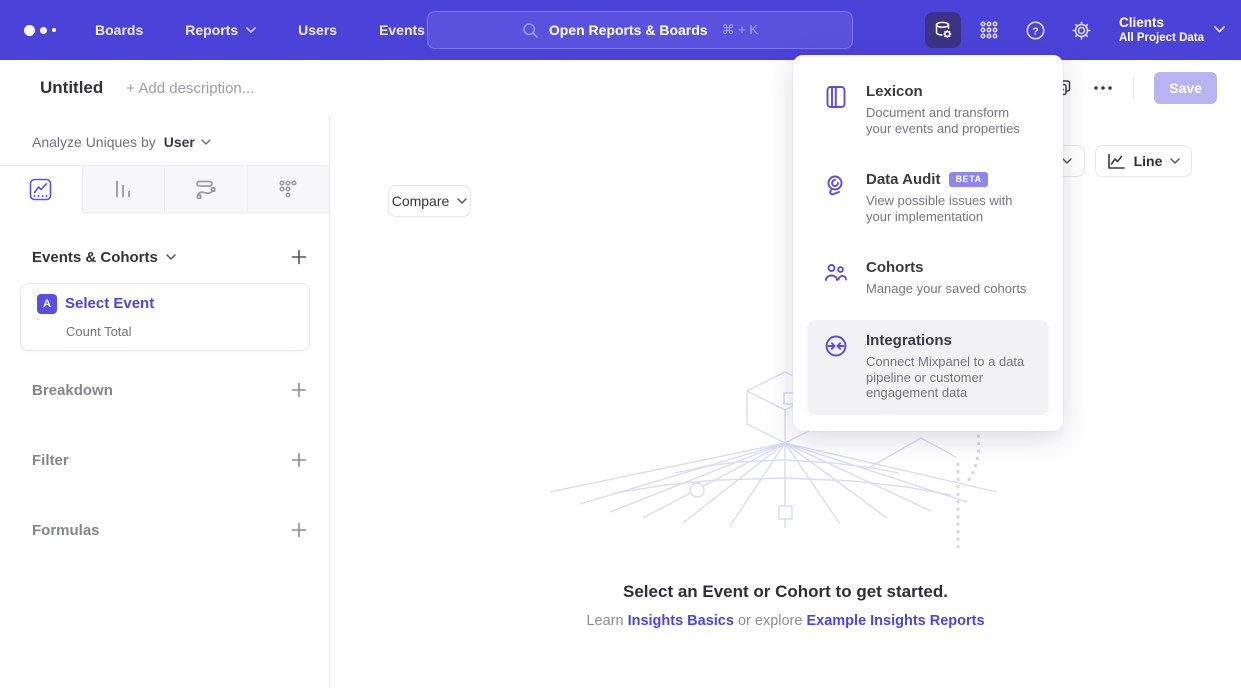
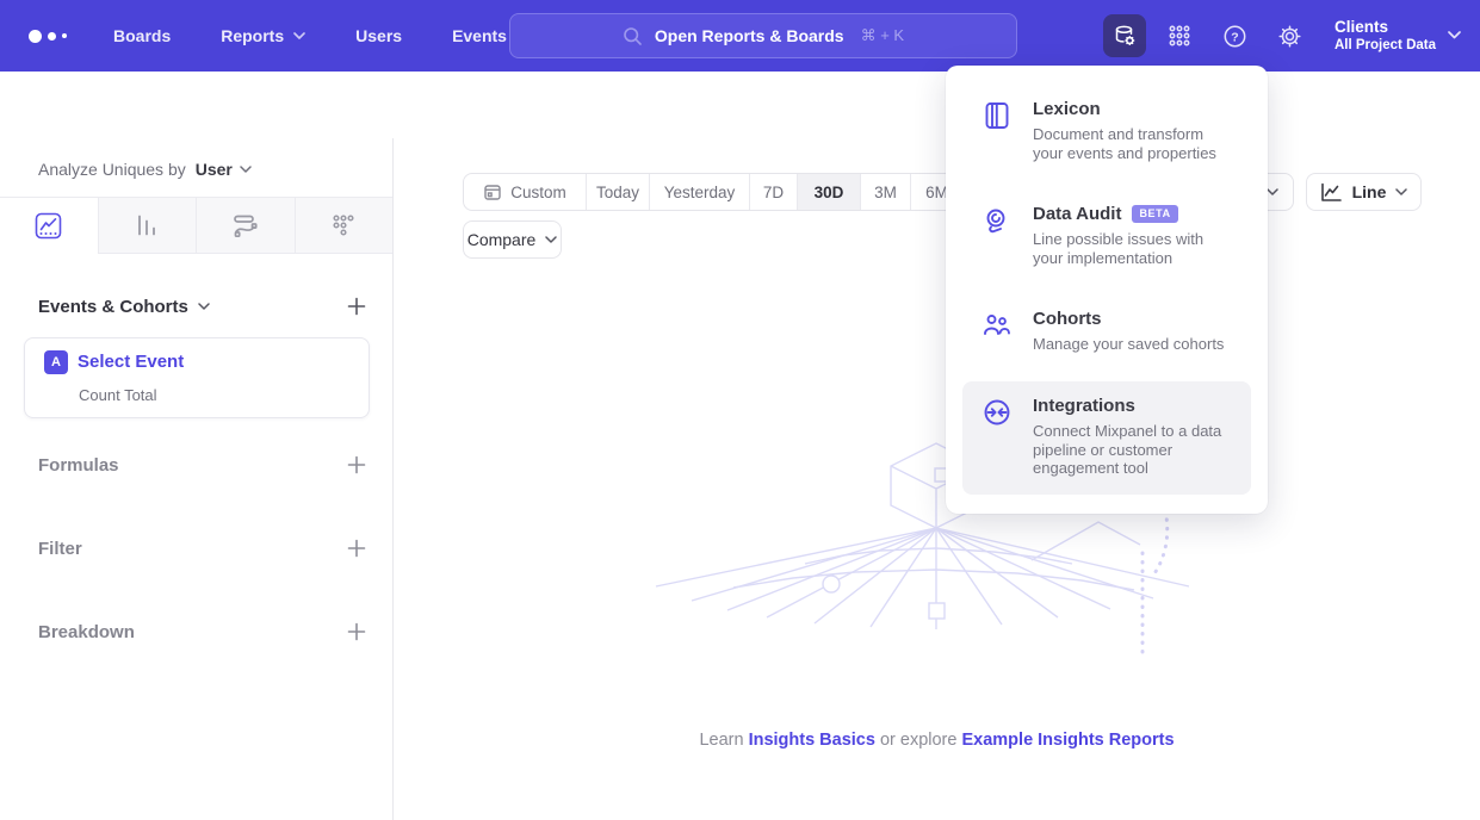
  Boards
  Reports
  Users
  Events
  Open Reports & Boards
  ⌘ + K
  ?
  Clients
  All Project Data
- Untitled
- + Add description...
- Save
  Analyze Uniques by
  User
  Events & Cohorts
  A
  Select Event
  Count Total
- Breakdown
+ Formulas
  Filter
- Formulas
+ Breakdown
+ Custom
+ Today
+ Yesterday
+ 7D
+ 30D
+ 3M
+ 6M
  Compare
  Line
- Select an Event or Cohort to get started.
  Learn Insights Basics or explore Example Insights Reports
  Lexicon
  Document and transform your events and properties
  Data Audit
  BETA
- View possible issues with your implementation
+ Line possible issues with your implementation
  Cohorts
  Manage your saved cohorts
  Integrations
- Connect Mixpanel to a data pipeline or customer engagement data
+ Connect Mixpanel to a data pipeline or customer engagement tool
